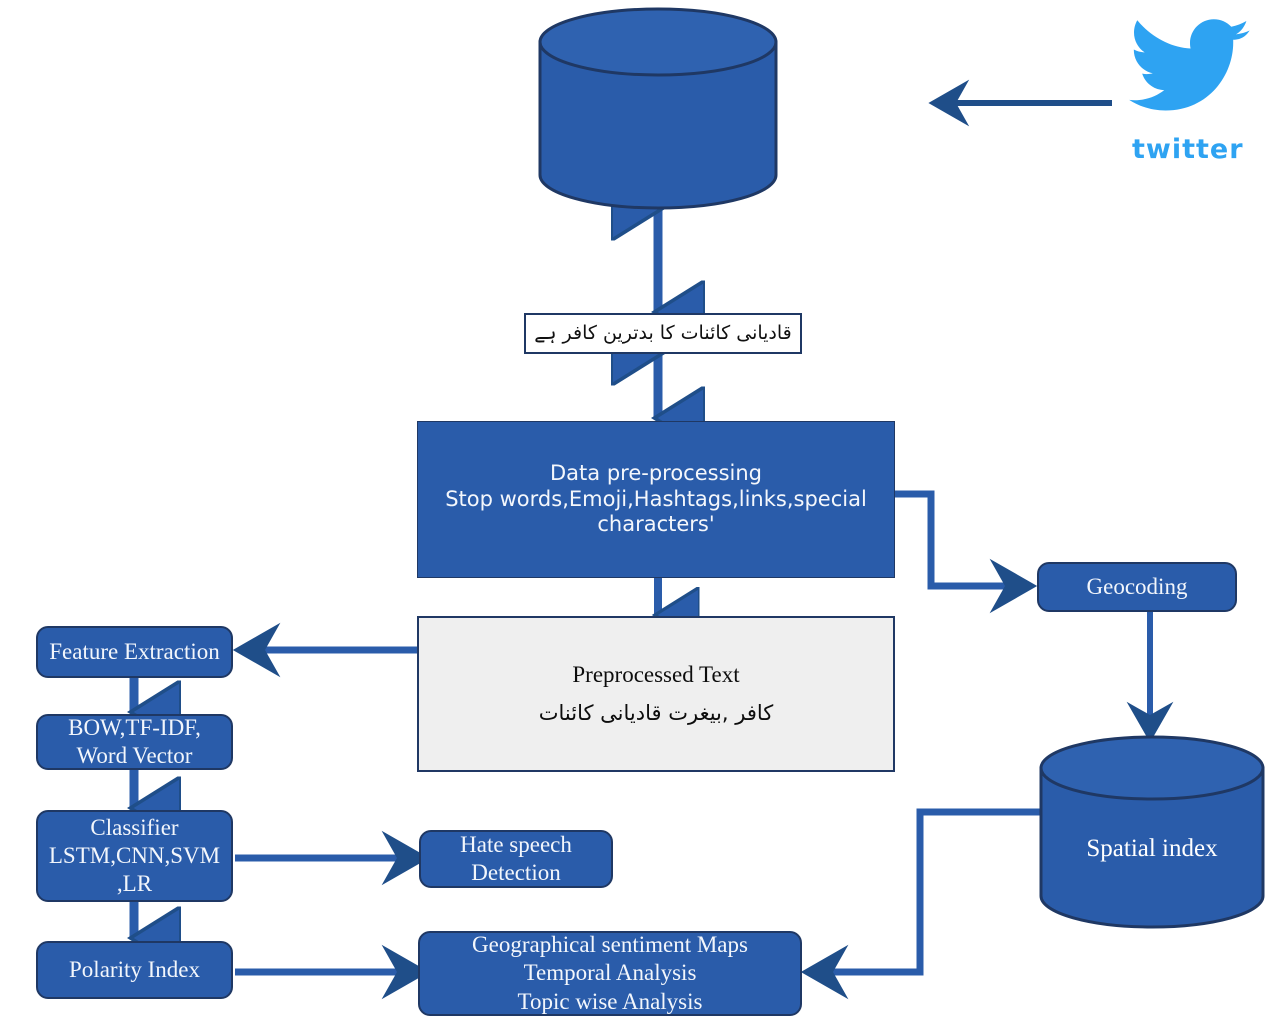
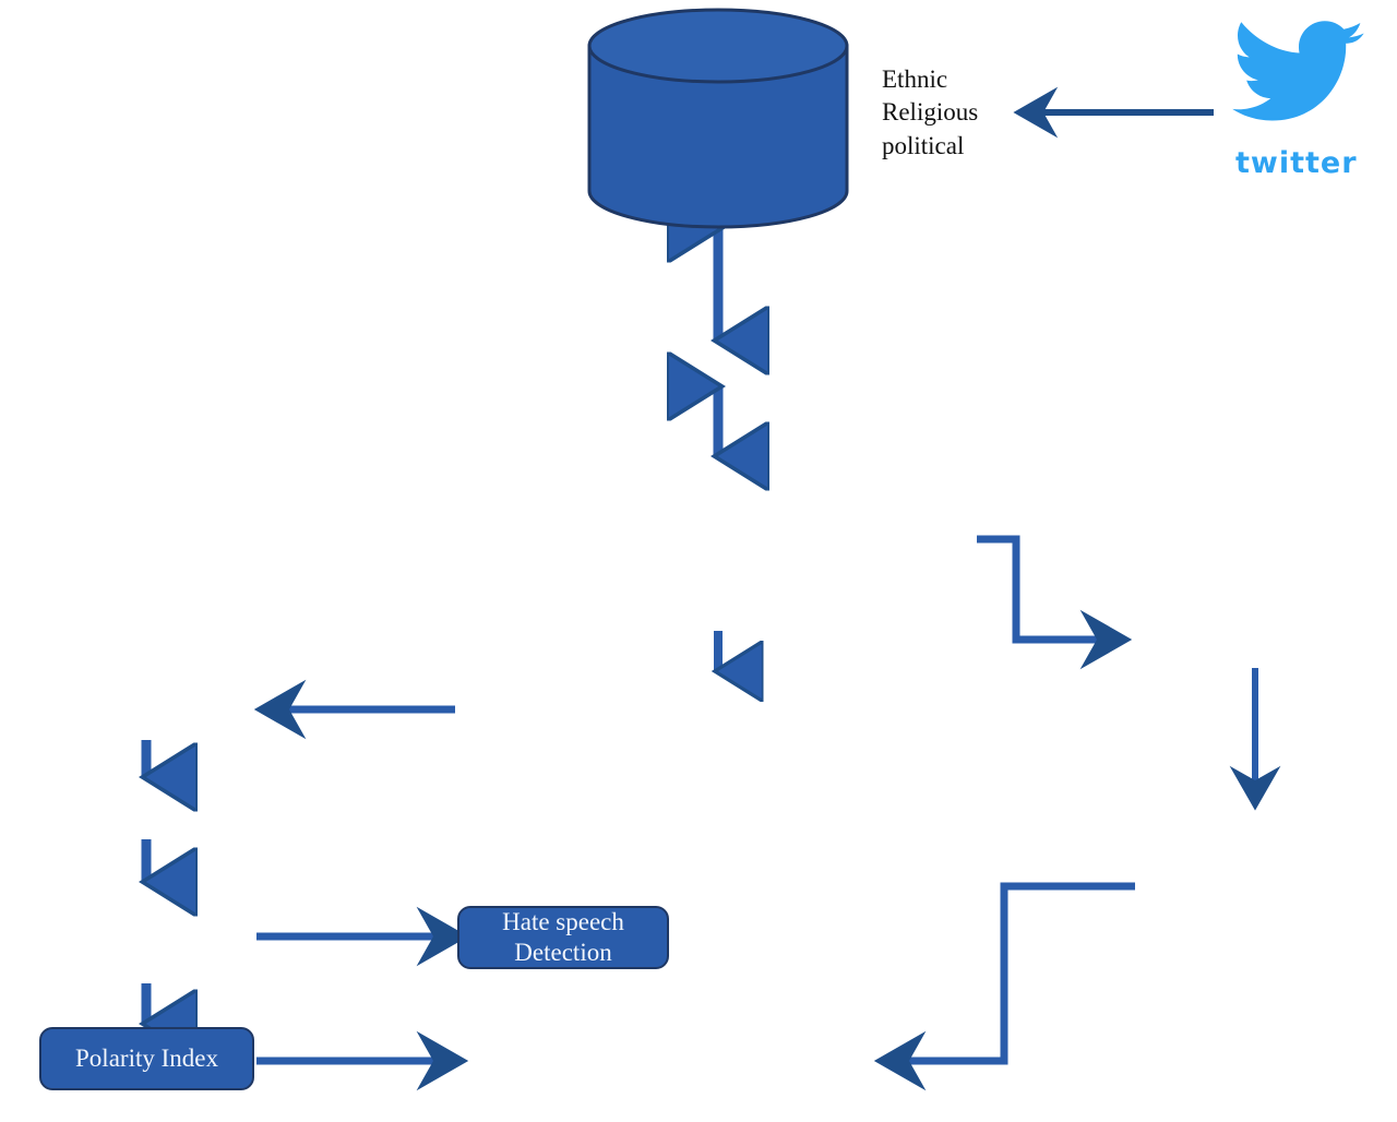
+ Ethnic
+ Religious
+ political
  twitter
- قادیانی کائنات کا بدترین کافر ہے
- Data pre-processing
- Stop words,Emoji,Hashtags,links,special
- characters'
- Preprocessed Text
- کافر ,بیغرت قادیانی کائنات
- Geocoding
- Spatial index
- Feature Extraction
- BOW,TF-IDF,
- Word Vector
- Classifier
- LSTM,CNN,SVM
- ,LR
  Hate speech
  Detection
  Polarity Index
- Geographical sentiment Maps
- Temporal Analysis
- Topic wise Analysis
